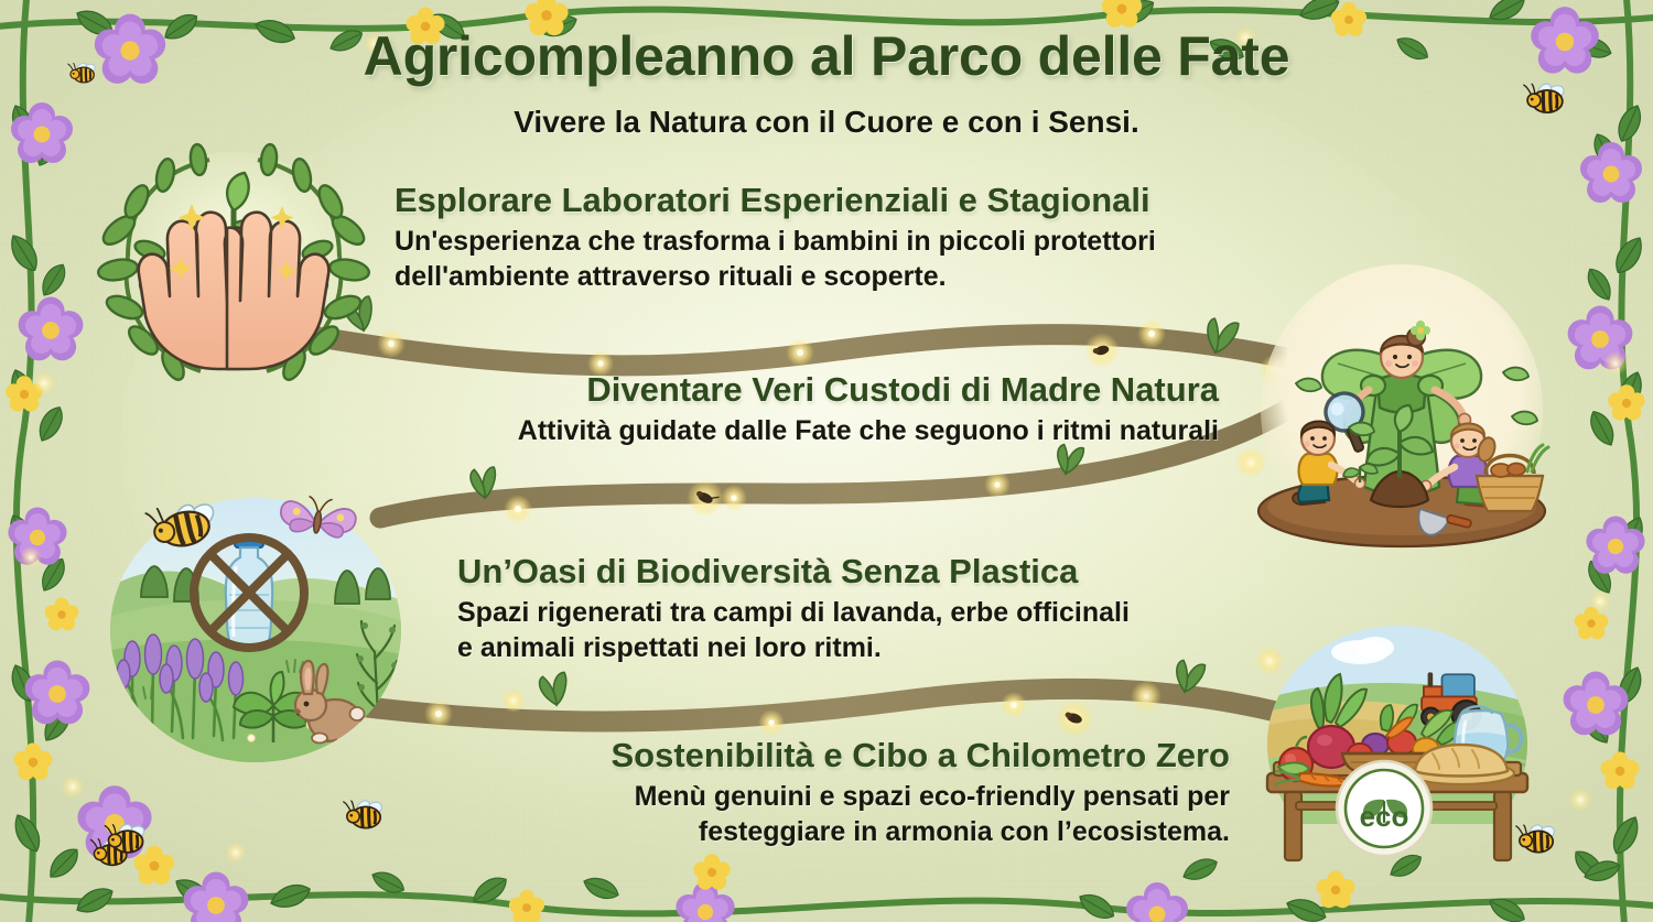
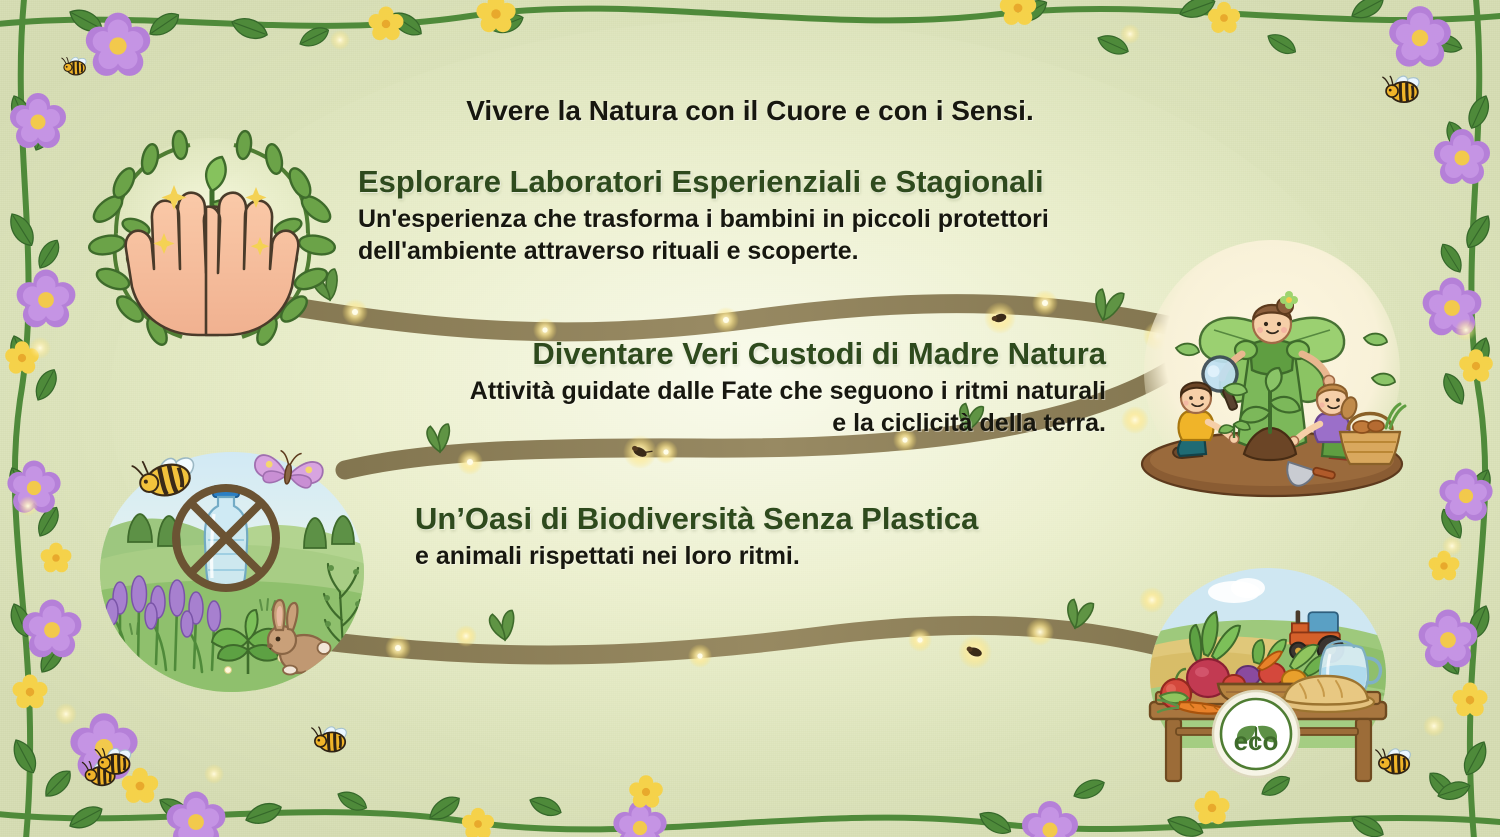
  eco
- Agricompleanno al Parco delle Fate
  Vivere la Natura con il Cuore e con i Sensi.
  Esplorare Laboratori Esperienziali e Stagionali
  Un'esperienza che trasforma i bambini in piccoli protettori
  dell'ambiente attraverso rituali e scoperte.
  Diventare Veri Custodi di Madre Natura
  Attività guidate dalle Fate che seguono i ritmi naturali
+ e la ciclicità della terra.
  Un’Oasi di Biodiversità Senza Plastica
- Spazi rigenerati tra campi di lavanda, erbe officinali
  e animali rispettati nei loro ritmi.
- Sostenibilità e Cibo a Chilometro Zero
- Menù genuini e spazi eco-friendly pensati per
- festeggiare in armonia con l’ecosistema.
